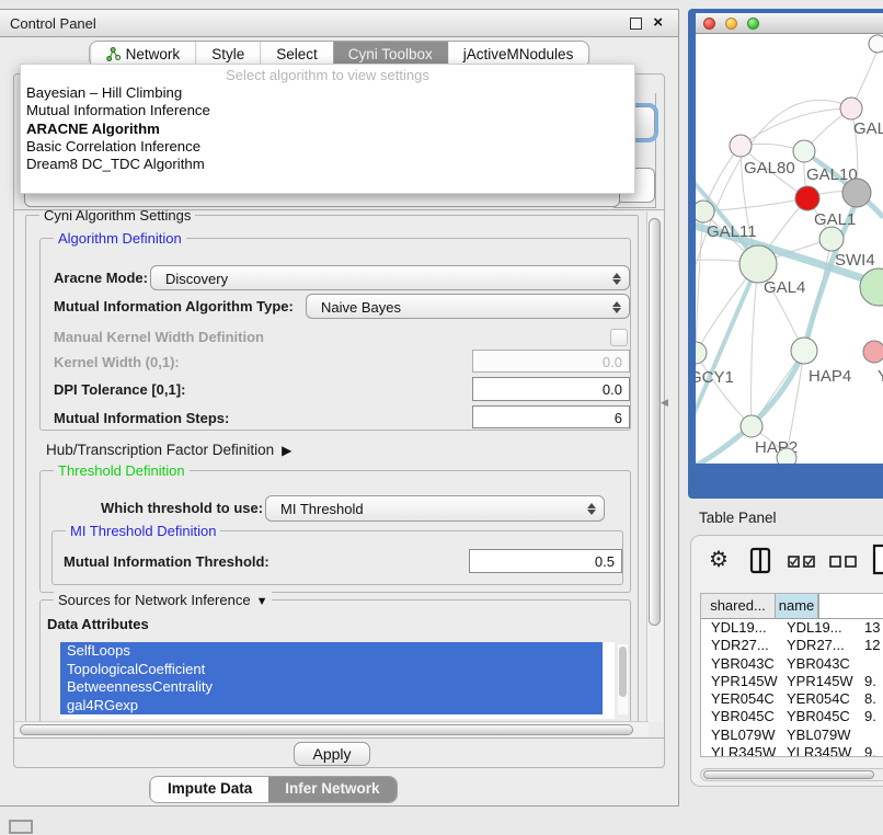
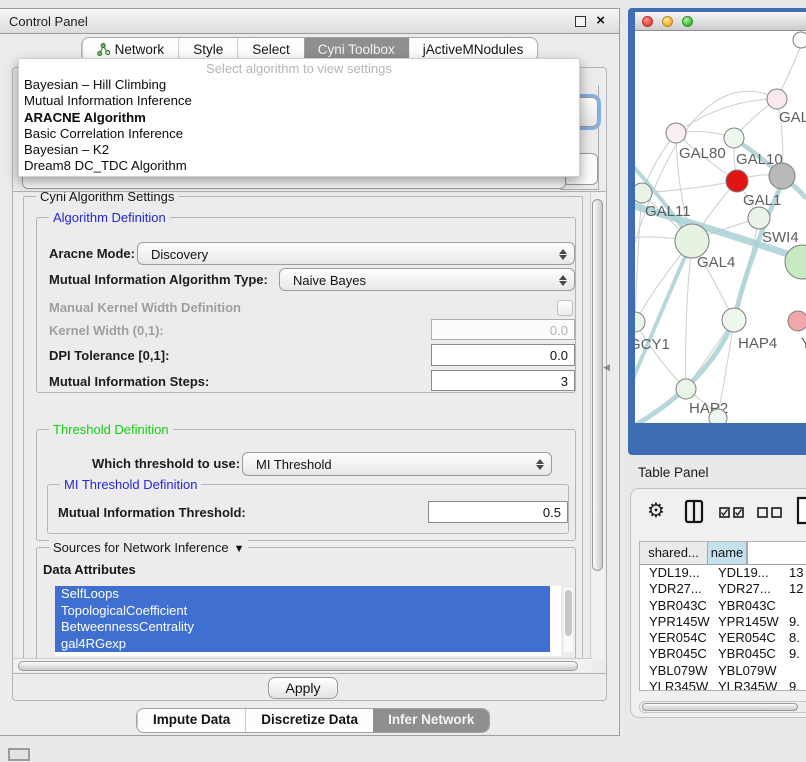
  Control Panel
  ×
  Network
  Style
  Select
  Cyni Toolbox
  jActiveMNodules
  Select algorithm to view settings
  Bayesian – Hill Climbing
  Mutual Information Inference
  ARACNE Algorithm
  Basic Correlation Inference
+ Bayesian – K2
  Dream8 DC_TDC Algorithm
  Cyni Algorithm Settings
  Algorithm Definition
  Aracne Mode:
  Discovery
  Mutual Information Algorithm Type:
  Naive Bayes
  Manual Kernel Width Definition
  Kernel Width (0,1):
  0.0
  DPI Tolerance [0,1]:
  0.0
  Mutual Information Steps:
- 6
+ 3
- Hub/Transcription Factor Definition ▶
  Threshold Definition
  Which threshold to use:
  MI Threshold
  MI Threshold Definition
  Mutual Information Threshold:
  0.5
  Sources for Network Inference ▼
  Data Attributes
  SelfLoops
  TopologicalCoefficient
  BetweennessCentrality
  gal4RGexp
  Apply
  Impute Data
+ Discretize Data
  Infer Network
  ◀
  GAL
  GAL80
  GAL10
  GAL1
  GAL11
  SWI4
  GAL4
  GCY1
  HAP4
  HAP2
  Table Panel
  ⚙
  shared...
  name
  YDL19...
  YDL19...
  13
  YDR27...
  YDR27...
  12
  YBR043C
  YBR043C
  YPR145W
  YPR145W
  9.
  YER054C
  YER054C
  8.
  YBR045C
  YBR045C
  9.
  YBL079W
  YBL079W
  YLR345W
  YLR345W
  9.
